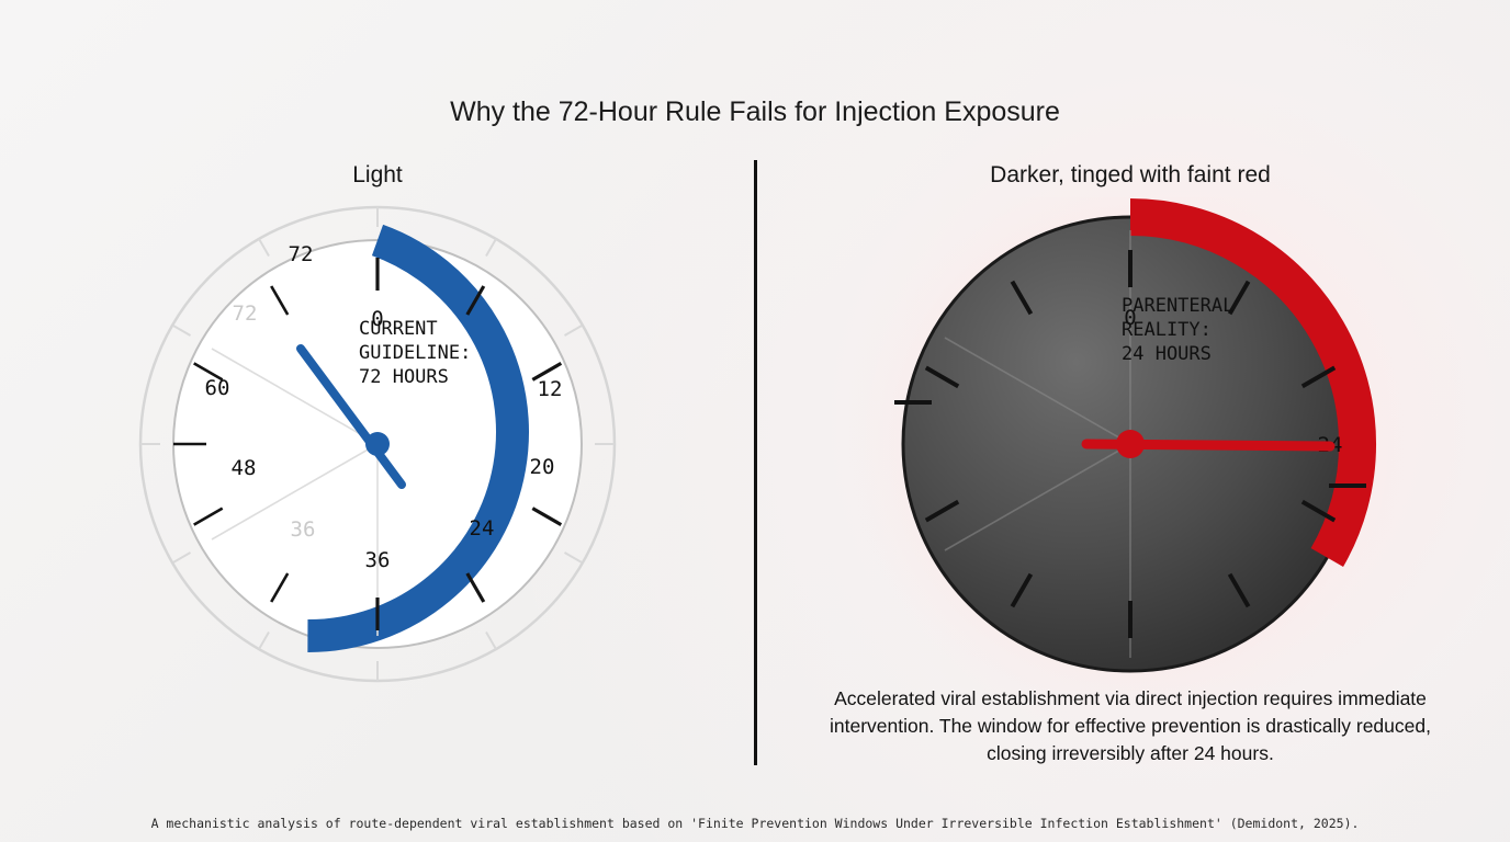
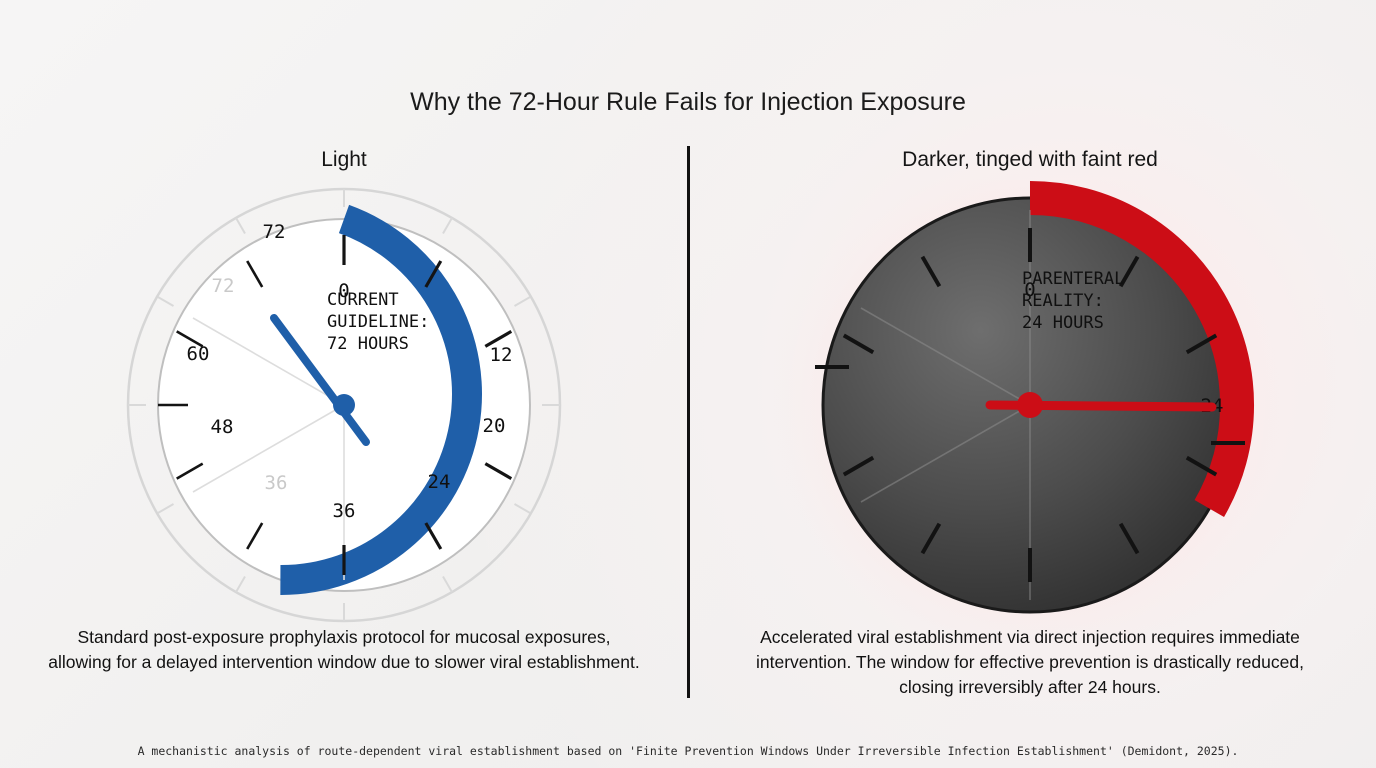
  Why the 72-Hour Rule Fails for Injection Exposure
  Light
  0
  12
  20
  24
  36
  36
  48
  60
  72
  72
  CURRENT
  GUIDELINE:
  72 HOURS
+ Standard post-exposure prophylaxis protocol for mucosal exposures, allowing for a delayed intervention window due to slower viral establishment.
  Darker, tinged with faint red
  0
  PARENTERAL
  REALITY:
  24 HOURS
  Accelerated viral establishment via direct injection requires immediate intervention. The window for effective prevention is drastically reduced, closing irreversibly after 24 hours.
  A mechanistic analysis of route-dependent viral establishment based on 'Finite Prevention Windows Under Irreversible Infection Establishment' (Demidont, 2025).
